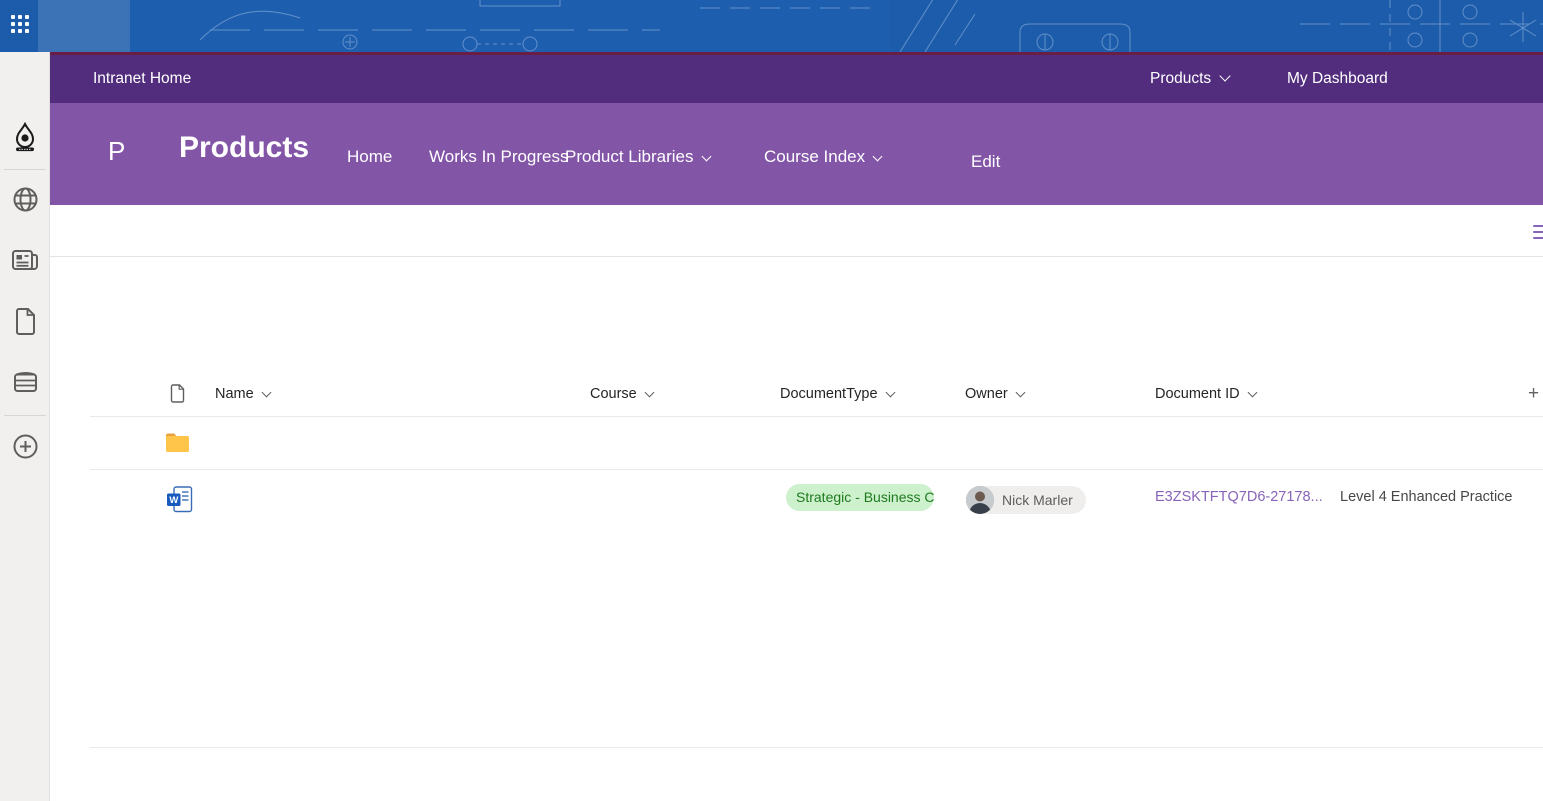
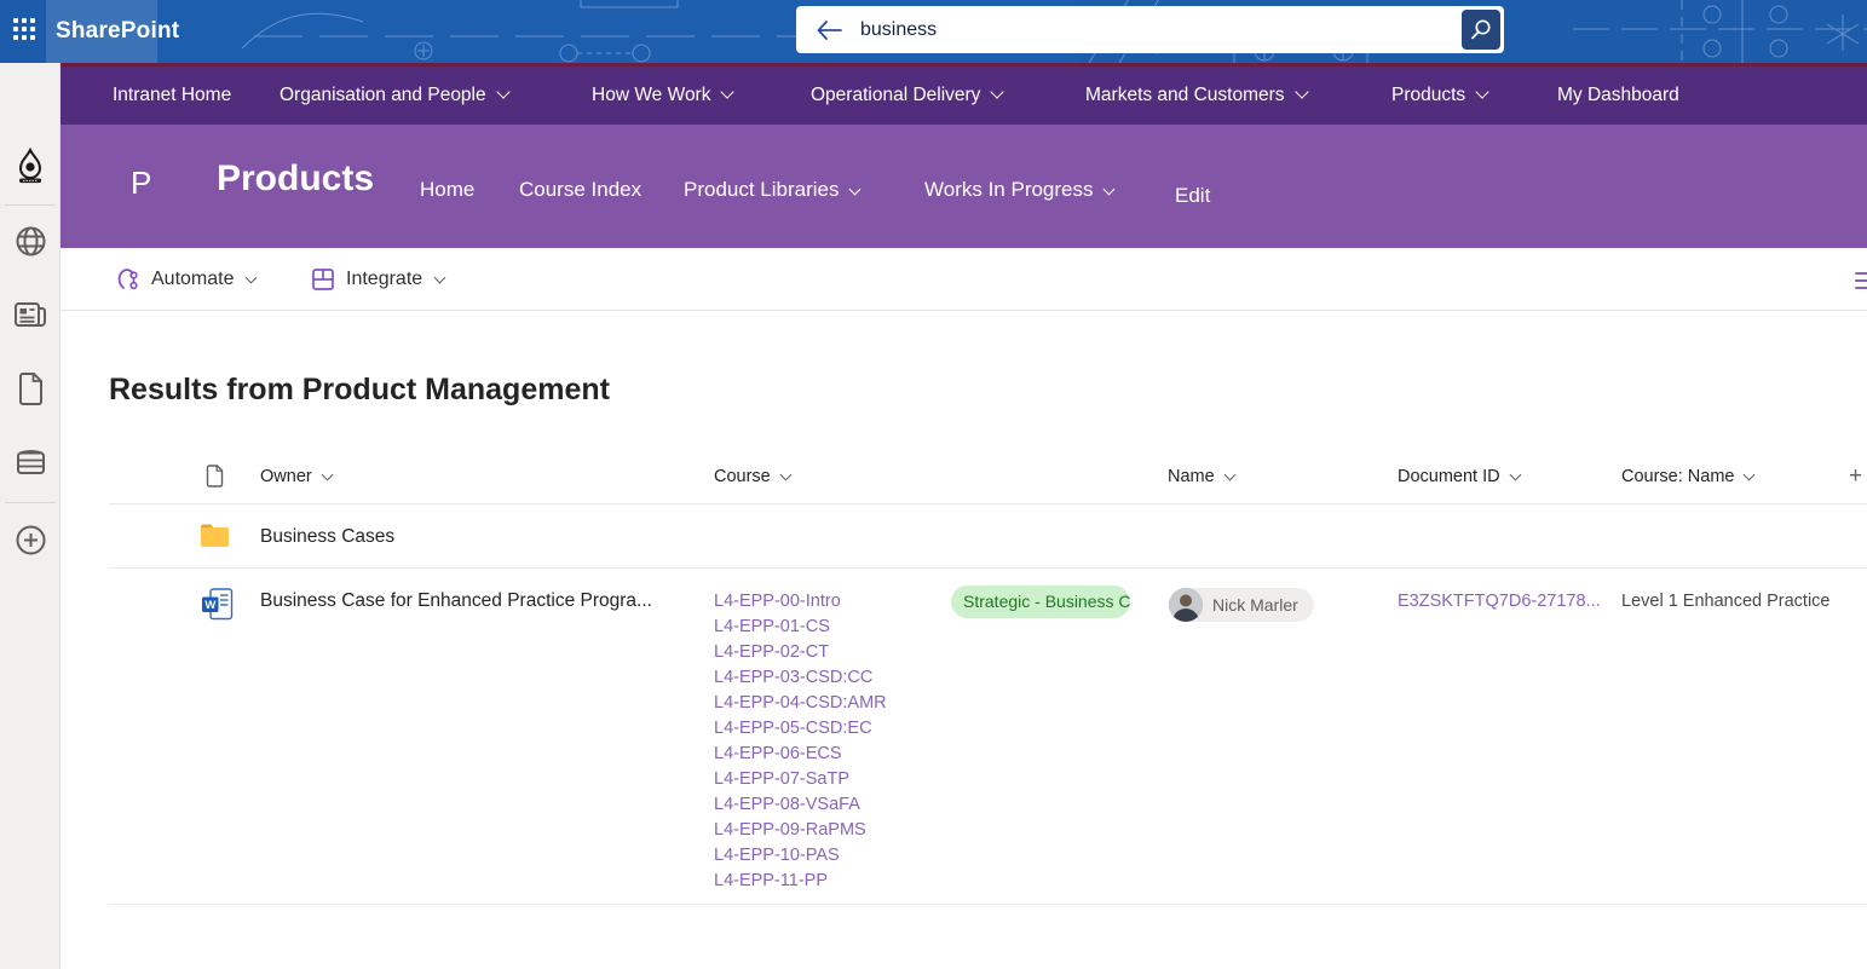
+ SharePoint
+ business
  Intranet Home
+ Organisation and People
+ How We Work
+ Operational Delivery
+ Markets and Customers
  Products
  My Dashboard
  P
  Products
  Home
- Works In Progress
+ Course Index
  Product Libraries
- Course Index
+ Works In Progress
  Edit
+ Automate
+ Integrate
+ Results from Product Management
- Name
+ Owner
  Course
- DocumentType
- Owner
+ Name
  Document ID
+ Course: Name
  +
+ Business Cases
  W
+ Business Case for Enhanced Practice Progra...
+ L4-EPP-00-Intro
+ L4-EPP-01-CS
+ L4-EPP-02-CT
+ L4-EPP-03-CSD:CC
+ L4-EPP-04-CSD:AMR
+ L4-EPP-05-CSD:EC
+ L4-EPP-06-ECS
+ L4-EPP-07-SaTP
+ L4-EPP-08-VSaFA
+ L4-EPP-09-RaPMS
+ L4-EPP-10-PAS
+ L4-EPP-11-PP
  Strategic - Business C
  Nick Marler
  E3ZSKTFTQ7D6-27178...
- Level 4 Enhanced Practice
+ Level 1 Enhanced Practice
